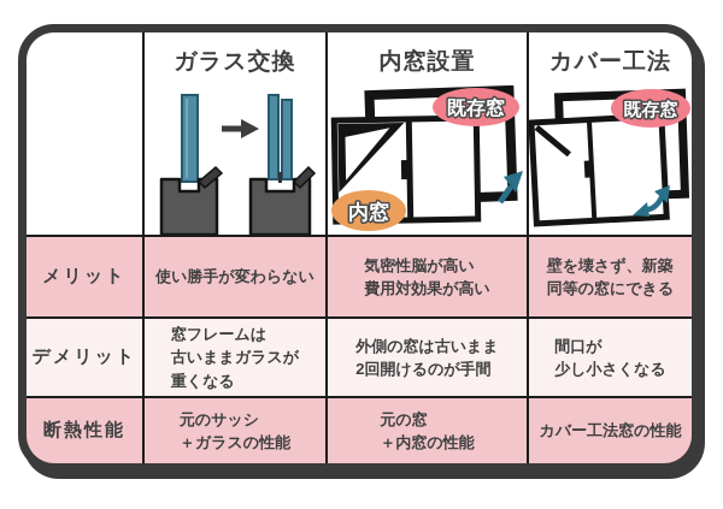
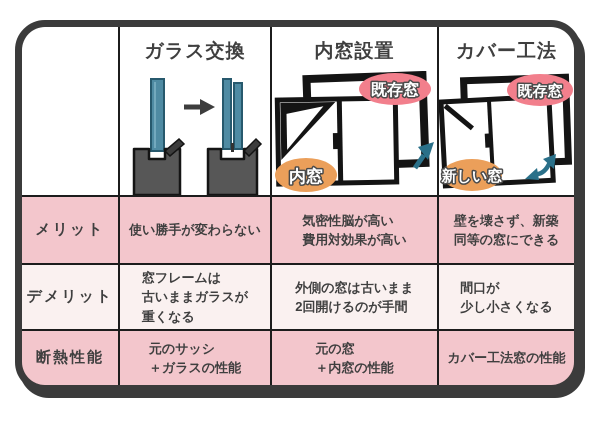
  ガラス交換
  内窓設置
  既存窓
  内窓
  カバー工法
  既存窓
+ 新しい窓
  メリット
  使い勝手が変わらない
  気密性脳が高い
  費用対効果が高い
  壁を壊さず、新築
  同等の窓にできる
  デメリット
  窓フレームは
  古いままガラスが
  重くなる
  外側の窓は古いまま
  2回開けるのが手間
  間口が
  少し小さくなる
  断熱性能
  元のサッシ
  ＋ガラスの性能
  元の窓
  ＋内窓の性能
  カバー工法窓の性能
